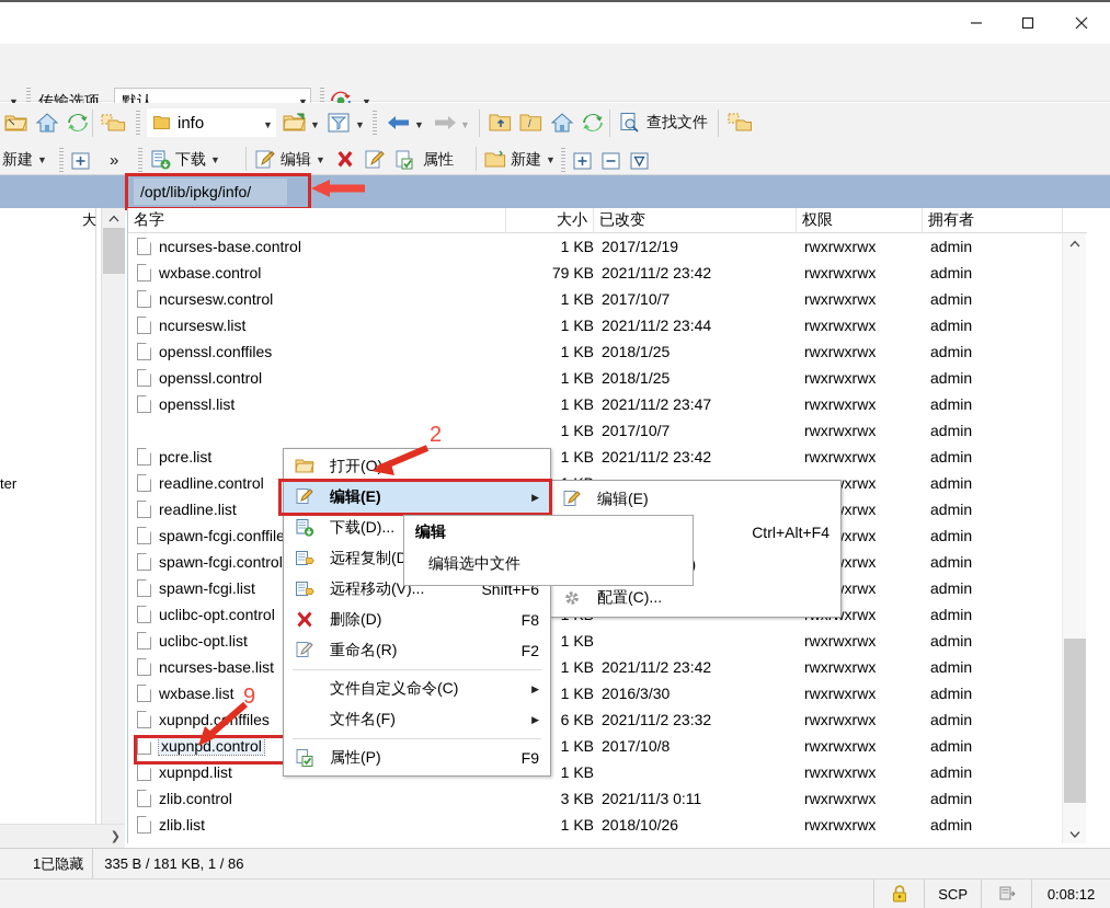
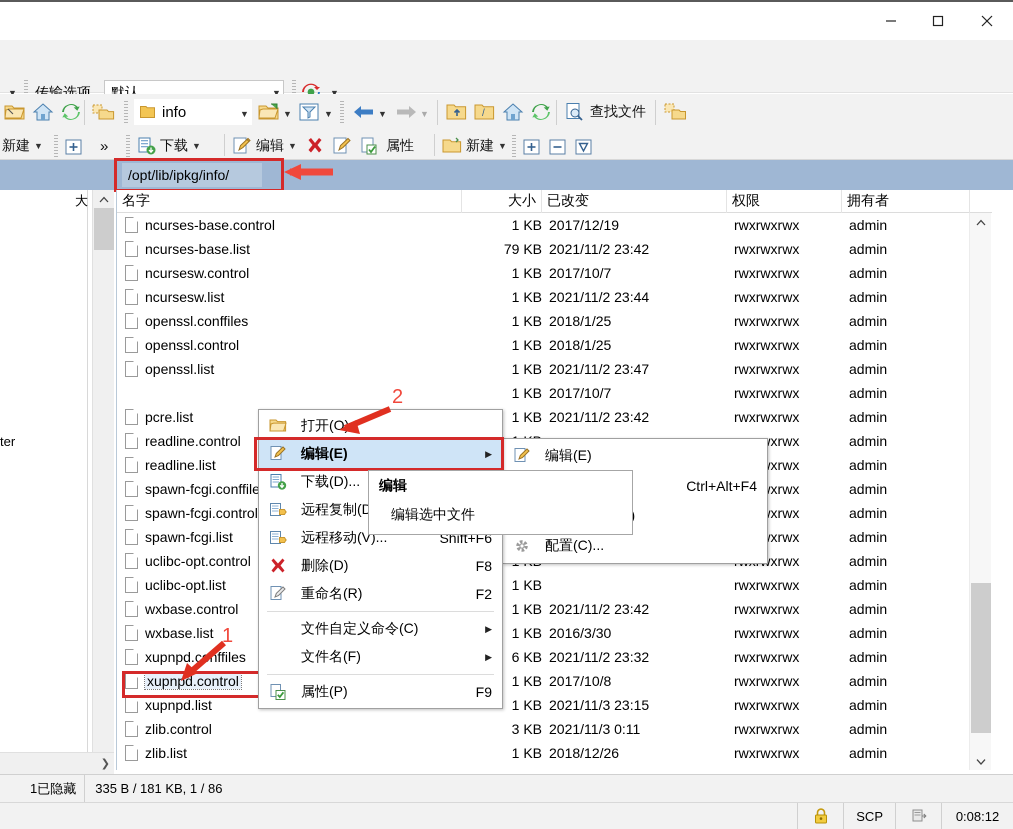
  ▼
  传输选项
  默认
  ▼
  ▼
  info
  ▼
  ▼
  ▼
  ▼
  ▼
  /
  查找文件
  新建
  ▼
  »
  下载
  ▼
  编辑
  ▼
  属性
  新建
  ▼
  /opt/lib/ipkg/info/
  ter
  大
  ❯
  名字
  大小
  已改变
  权限
  拥有者
  ncurses-base.control
  1 KB
  2017/12/19
  rwxrwxrwx
  admin
- wxbase.control
+ ncurses-base.list
  79 KB
  2021/11/2 23:42
  rwxrwxrwx
  admin
  ncursesw.control
  1 KB
  2017/10/7
  rwxrwxrwx
  admin
  ncursesw.list
  1 KB
  2021/11/2 23:44
  rwxrwxrwx
  admin
  openssl.conffiles
  1 KB
  2018/1/25
  rwxrwxrwx
  admin
  openssl.control
  1 KB
  2018/1/25
  rwxrwxrwx
  admin
  openssl.list
  1 KB
  2021/11/2 23:47
  rwxrwxrwx
  admin
  1 KB
  2017/10/7
  rwxrwxrwx
  admin
  pcre.list
  1 KB
  2021/11/2 23:42
  rwxrwxrwx
  admin
  readline.control
  admin
  readline.list
  admin
  spawn-fcgi.conffile
  admin
  spawn-fcgi.control
  admin
  spawn-fcgi.list
  admin
  uclibc-opt.control
  admin
  uclibc-opt.list
  1 KB
  rwxrwxrwx
  admin
- ncurses-base.list
+ wxbase.control
  1 KB
  2021/11/2 23:42
  rwxrwxrwx
  admin
  wxbase.list
  1 KB
  2016/3/30
  rwxrwxrwx
  admin
  xupnpd.cnffiles
  6 KB
  2021/11/2 23:32
  rwxrwxrwx
  admin
  xupnpd.control
  1 KB
  2017/10/8
  rwxrwxrwx
  admin
  xupnpd.list
  1 KB
+ 2021/11/3 23:15
  rwxrwxrwx
  admin
  zlib.control
  3 KB
  2021/11/3 0:11
  rwxrwxrwx
  admin
  zlib.list
  1 KB
- 2018/10/26
+ 2018/12/26
  rwxrwxrwx
  admin
  编辑(E)
  Ctrl+Alt+F4
  配置(C)...
  打开(O
  编辑(E)
  ▶
  下载(D)...
  远程移动(V)...
  Shift+F6
  删除(D)
  F8
  重命名(R)
  F2
  文件自定义命令(C)
  ▶
  文件名(F)
  ▶
  属性(P)
  F9
  编辑
  编辑选中文件
  2
- 9
+ 1
  1已隐藏
  335 B / 181 KB, 1 / 86
  SCP
  0:08:12
